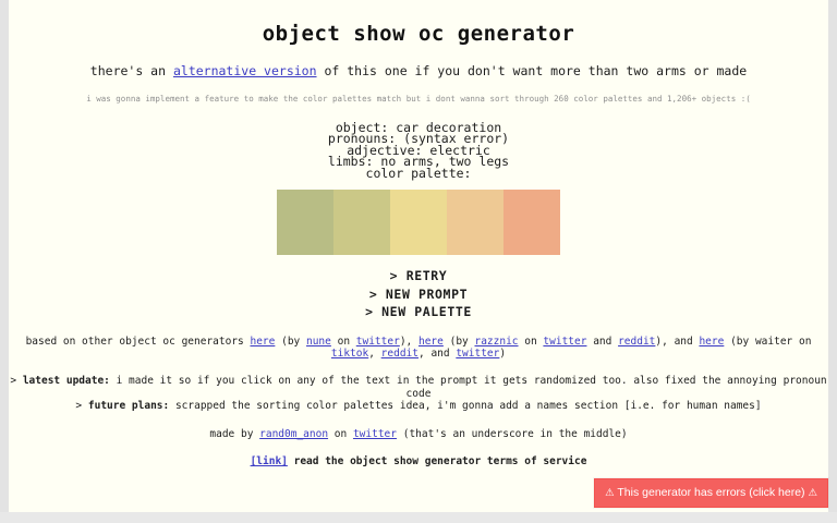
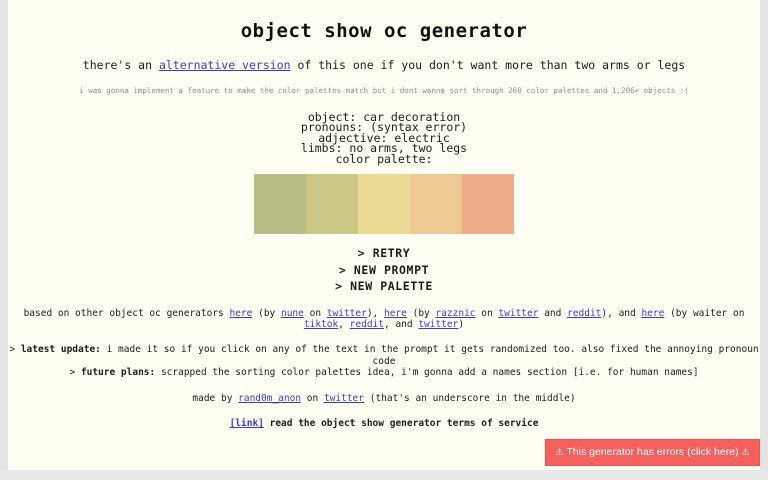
  object show oc generator
- there's an alternative version of this one if you don't want more than two arms or made
+ there's an alternative version of this one if you don't want more than two arms or legs
  i was gonna implement a feature to make the color palettes match but i dont wanna sort through 260 color palettes and 1,206+ objects :(
  object: car decoration
  pronouns: (syntax error)
  adjective: electric
  limbs: no arms, two legs
  color palette:
  > RETRY
  > NEW PROMPT
  > NEW PALETTE
  based on other object oc generators here (by nune on twitter), here (by razznic on twitter and reddit), and here (by waiter on tiktok, reddit, and twitter)
  > latest update: i made it so if you click on any of the text in the prompt it gets randomized too. also fixed the annoying pronoun code
  > future plans: scrapped the sorting color palettes idea, i'm gonna add a names section [i.e. for human names]
  made by rand0m_anon on twitter (that's an underscore in the middle)
  [link] read the object show generator terms of service
  ⚠ This generator has errors (click here) ⚠
